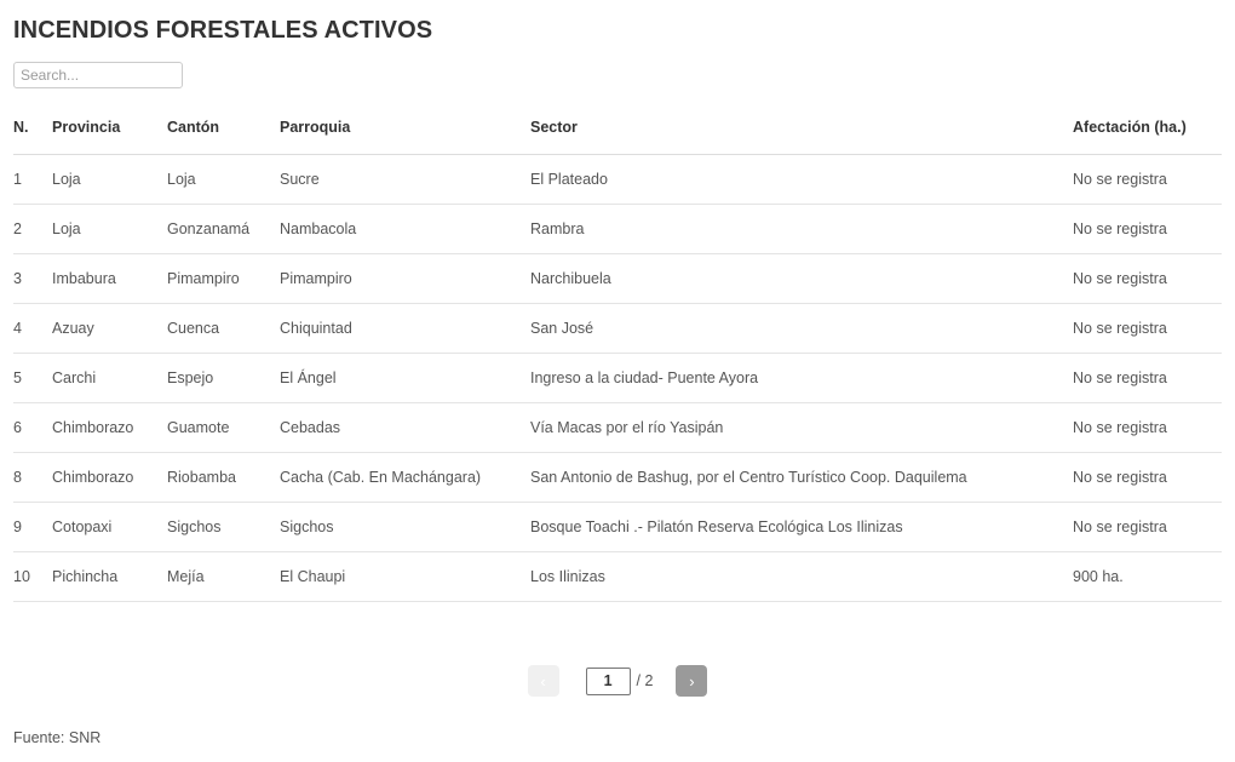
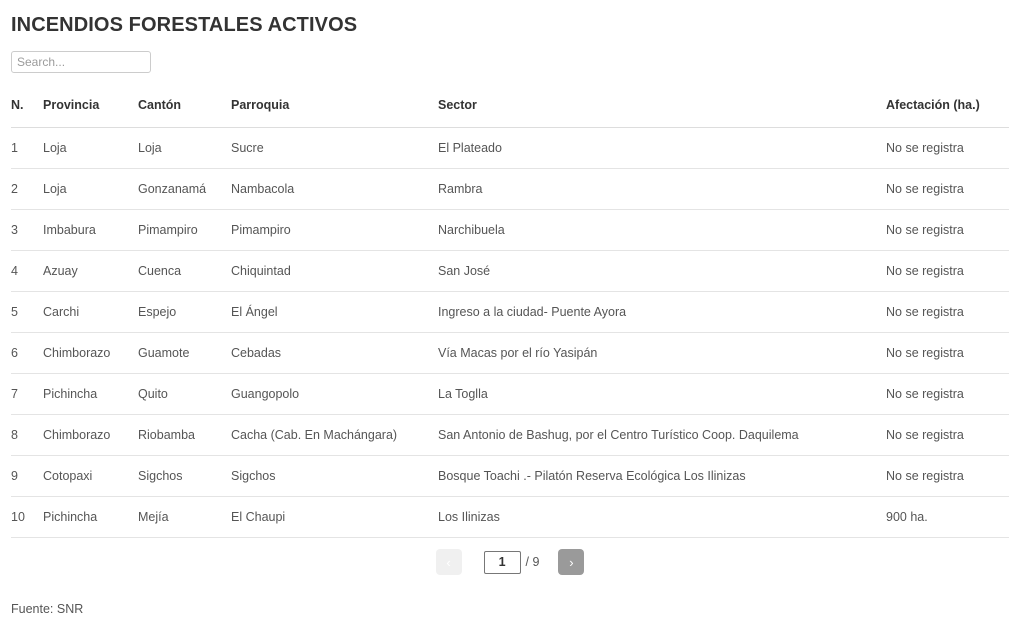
  INCENDIOS FORESTALES ACTIVOS
  Search...
  N.	Provincia	Cantón	Parroquia	Sector	Afectación (ha.)
  1	Loja	Loja	Sucre	El Plateado	No se registra
  2	Loja	Gonzanamá	Nambacola	Rambra	No se registra
  3	Imbabura	Pimampiro	Pimampiro	Narchibuela	No se registra
  4	Azuay	Cuenca	Chiquintad	San José	No se registra
  5	Carchi	Espejo	El Ángel	Ingreso a la ciudad- Puente Ayora	No se registra
  6	Chimborazo	Guamote	Cebadas	Vía Macas por el río Yasipán	No se registra
+ 7	Pichincha	Quito	Guangopolo	La Toglla	No se registra
  8	Chimborazo	Riobamba	Cacha (Cab. En Machángara)	San Antonio de Bashug, por el Centro Turístico Coop. Daquilema	No se registra
  9	Cotopaxi	Sigchos	Sigchos	Bosque Toachi .- Pilatón Reserva Ecológica Los Ilinizas	No se registra
  10	Pichincha	Mejía	El Chaupi	Los Ilinizas	900 ha.
  1
- / 2
+ / 9
  ›
  Fuente: SNR
